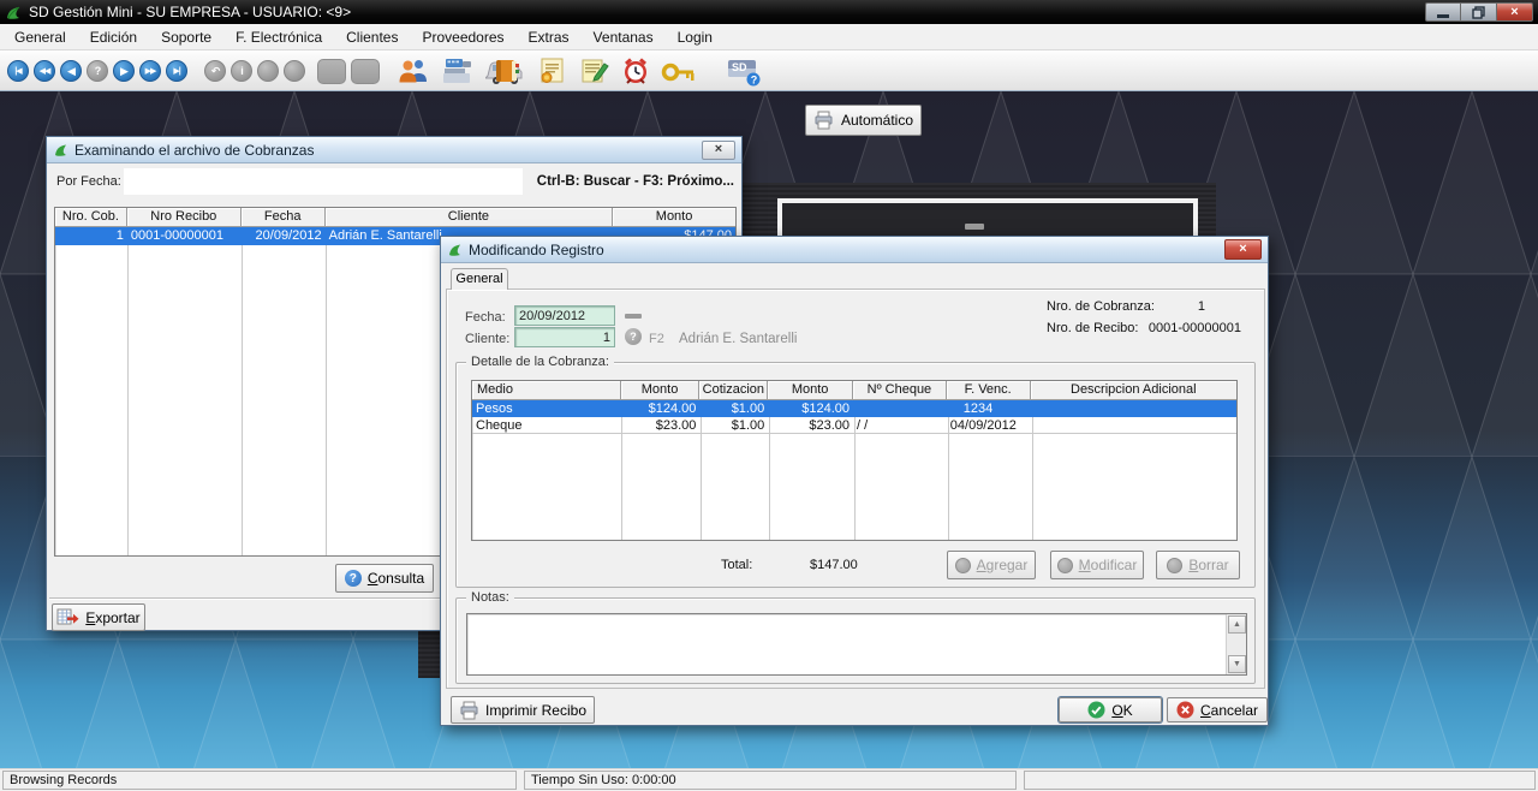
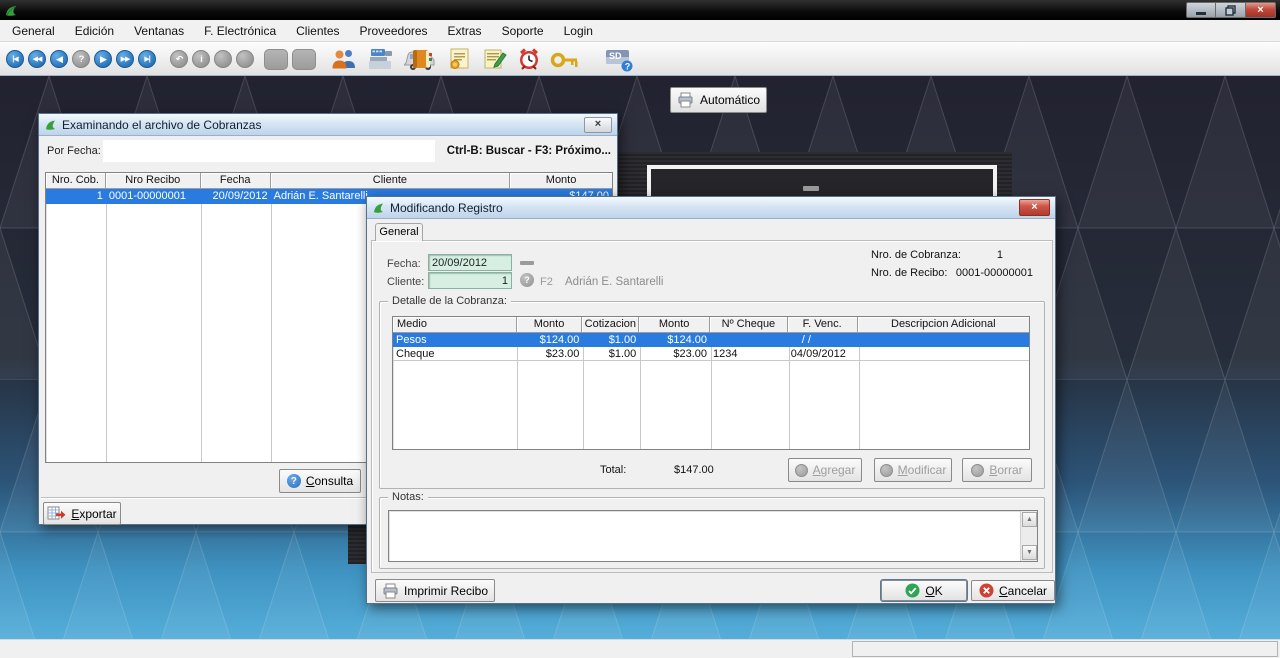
- SD Gestión Mini - SU EMPRESA - USUARIO: <9>
  ×
  General
  Edición
- Soporte
+ Ventanas
  F. Electrónica
  Clientes
  Proveedores
  Extras
- Ventanas
+ Soporte
  Login
  ◀
  ?
  ▶
  ↶
  i
  SD
  ?
  Automático
  Examinando el archivo de Cobranzas
  ×
  Por Fecha:
  Ctrl-B: Buscar - F3: Próximo...
  Nro. Cob.
  Nro Recibo
  Fecha
  Cliente
  Monto
  1
  0001-00000001
  20/09/2012
  Adrián E. Santarell
  ?
  Consulta
  Exportar
  Modificando Registro
  ×
  General
  Fecha:
  20/09/2012
  Cliente:
  1
  ?
  F2
  Adrián E. Santarelli
  Nro. de Cobranza:
  1
  Nro. de Recibo:
  0001-00000001
  Detalle de la Cobranza:
  Medio
  Monto
  Cotizacion
  Monto
  Nº Cheque
  F. Venc.
  Descripcion Adicional
  Pesos
  $124.00
  $1.00
  $124.00
- 1234
+ / /
  Cheque
  $23.00
  $1.00
  $23.00
- / /
+ 1234
  04/09/2012
  Total:
  $147.00
  Agregar
  Modificar
  Borrar
  Notas:
  Imprimir Recibo
  OK
  Cancelar
- Browsing Records
- Tiempo Sin Uso: 0:00:00
